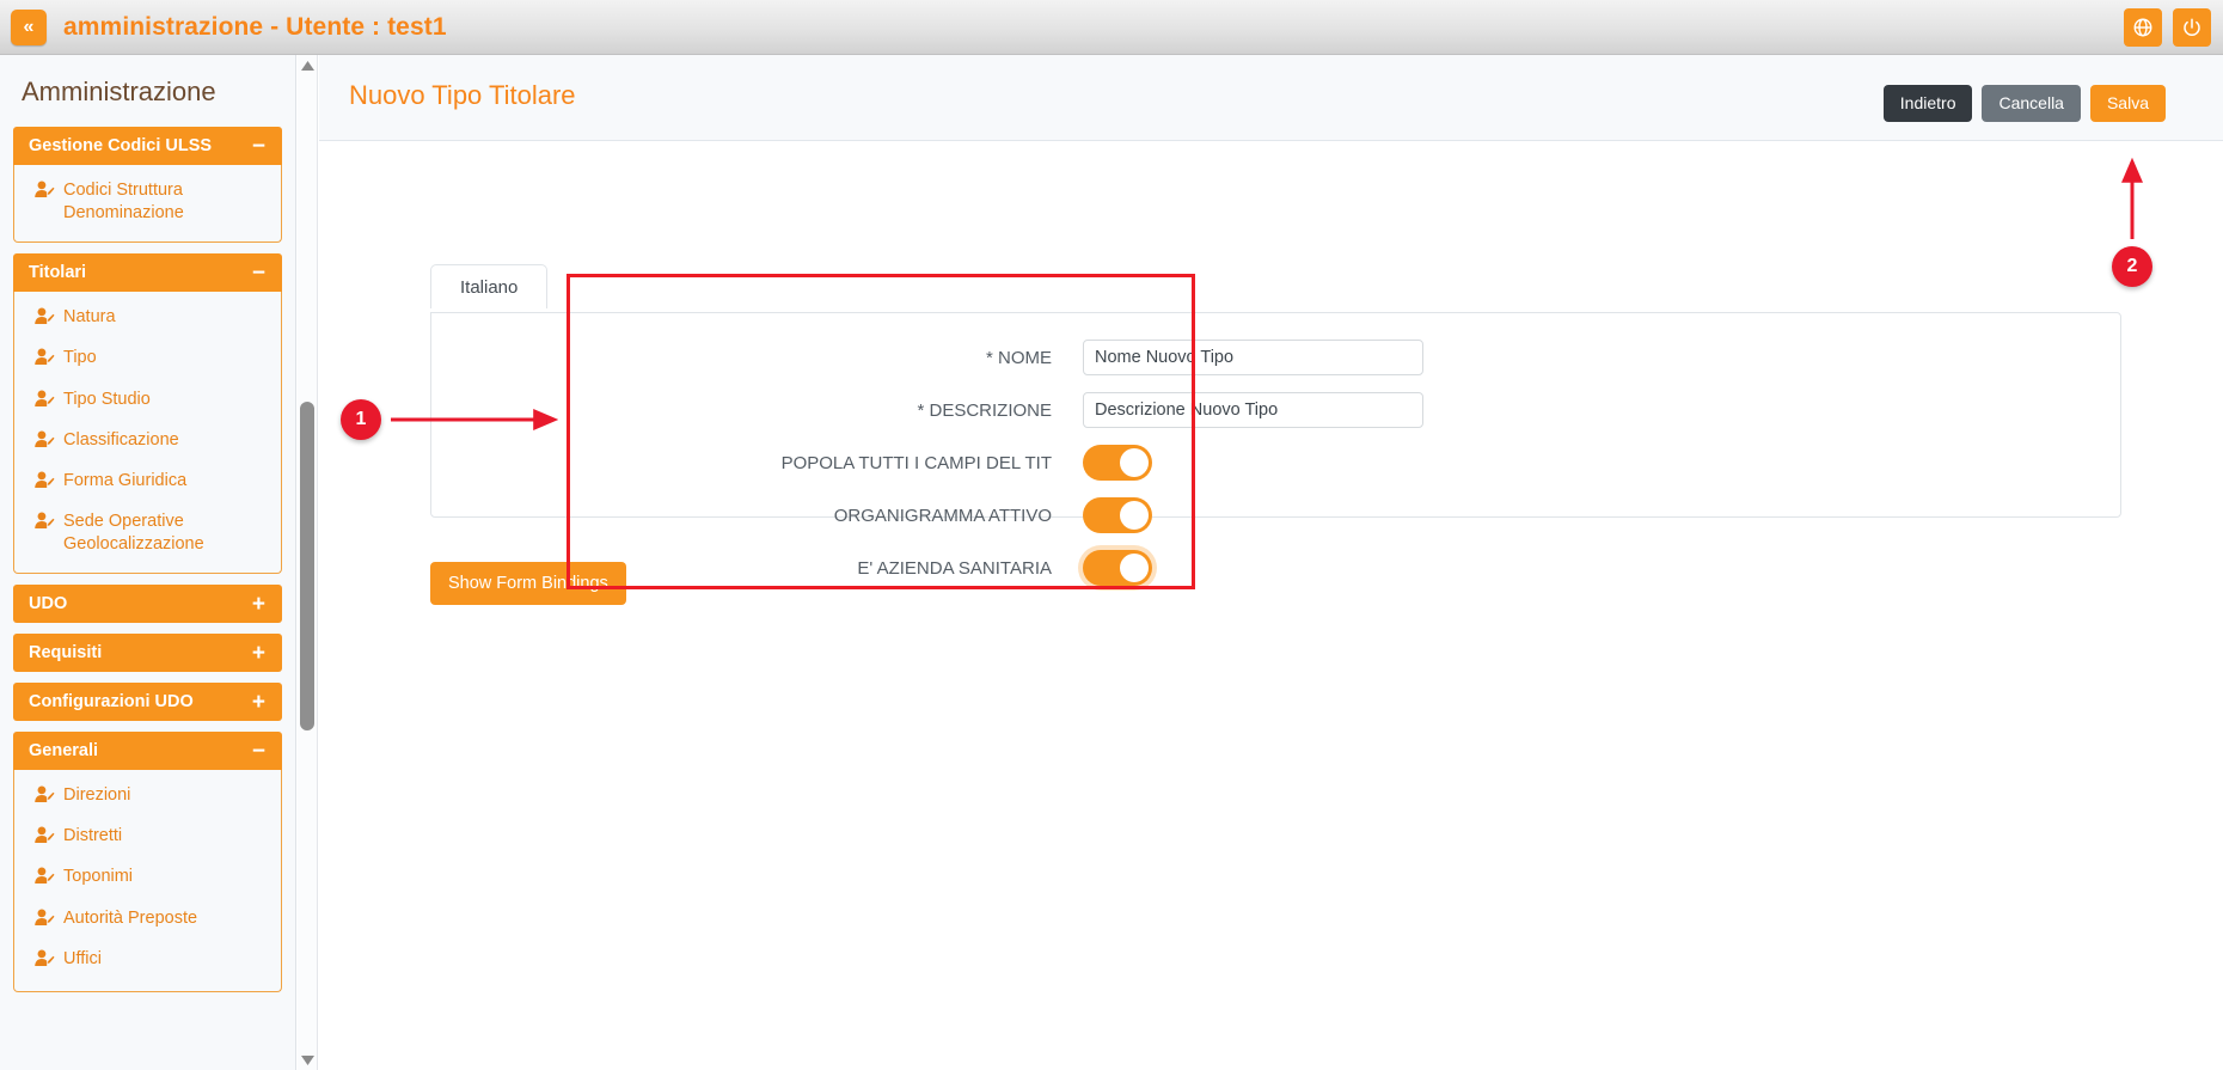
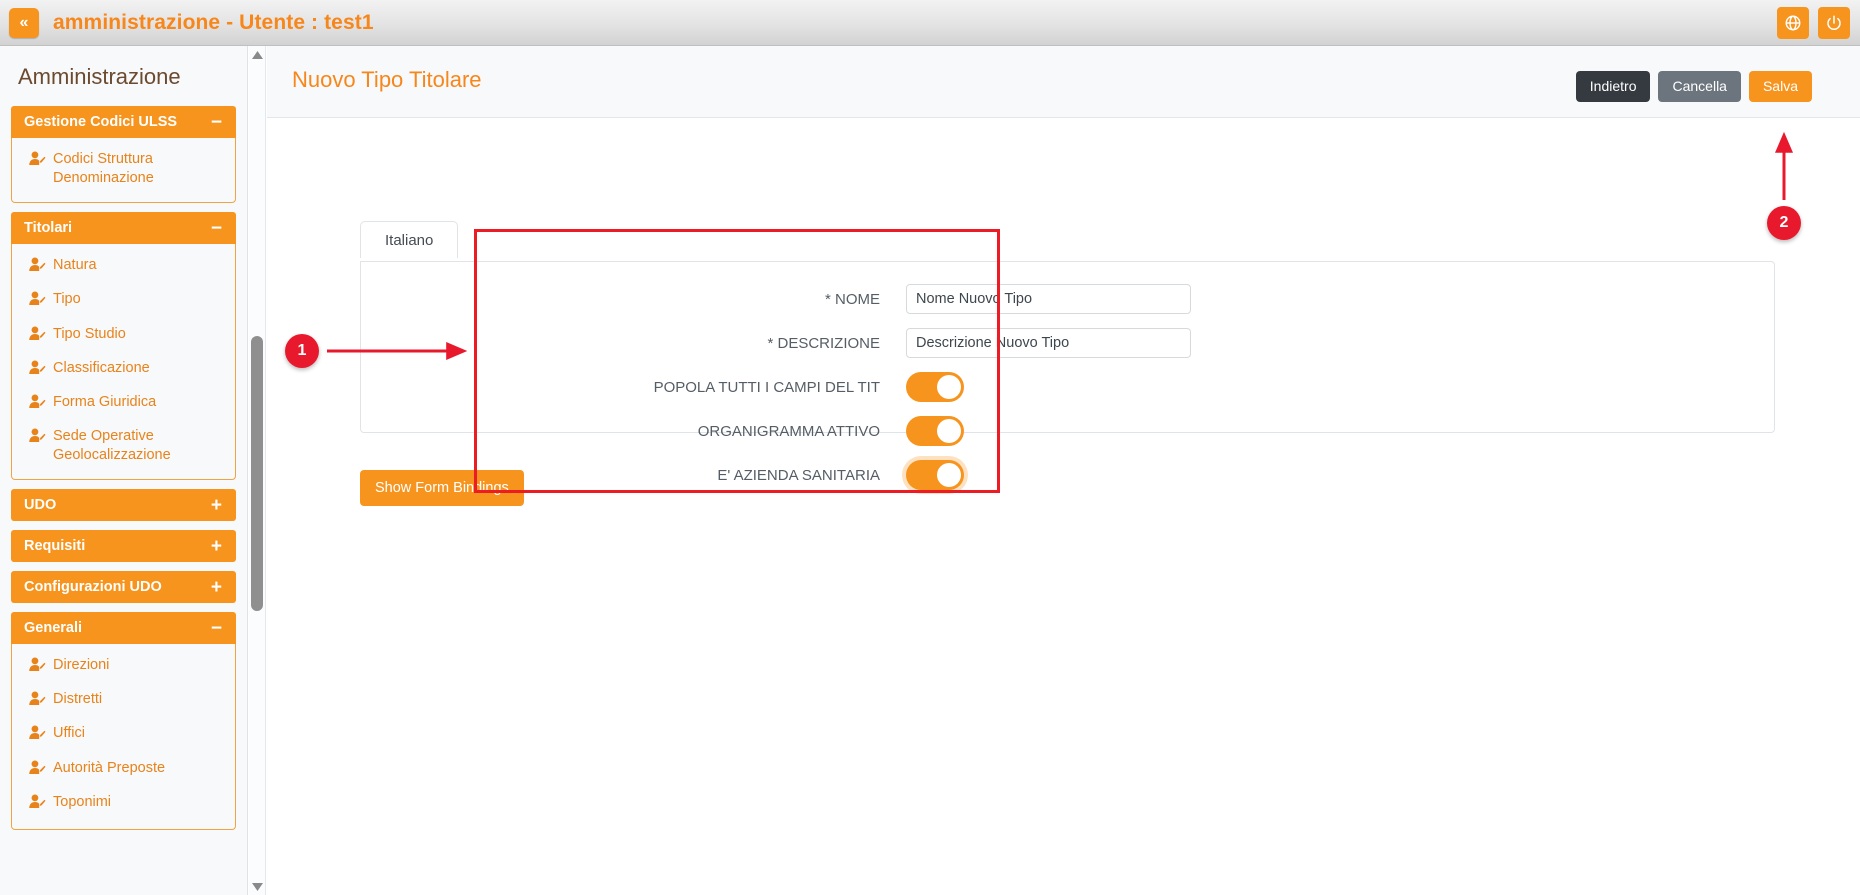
  «
  amministrazione - Utente : test1
  Amministrazione
  Gestione Codici ULSS
  −
  Codici Struttura Denominazione
  Titolari
  −
  Natura
  Tipo
  Tipo Studio
  Classificazione
  Forma Giuridica
  Sede Operative Geolocalizzazione
  UDO
  +
  Requisiti
  +
  Configurazioni UDO
  +
  Generali
  −
  Direzioni
  Distretti
- Toponimi
+ Uffici
  Autorità Preposte
- Uffici
+ Toponimi
  Nuovo Tipo Titolare
  Indietro
  Cancella
  Salva
  Italiano
  * NOME
  Nome Nuovo Tipo
  * DESCRIZIONE
  Descrizione Nuovo Tipo
  POPOLA TUTTI I CAMPI DEL TIT
  ORGANIGRAMMA ATTIVO
  E' AZIENDA SANITARIA
  Show Form Bindings
  1
  2
